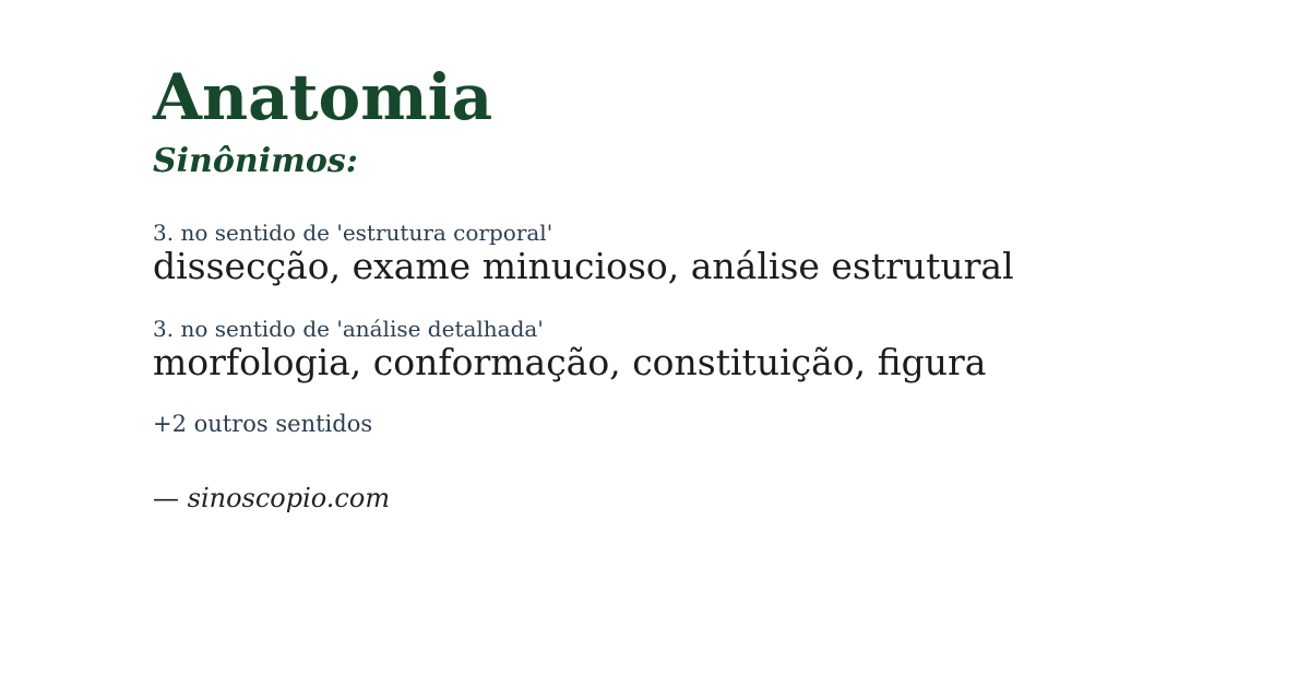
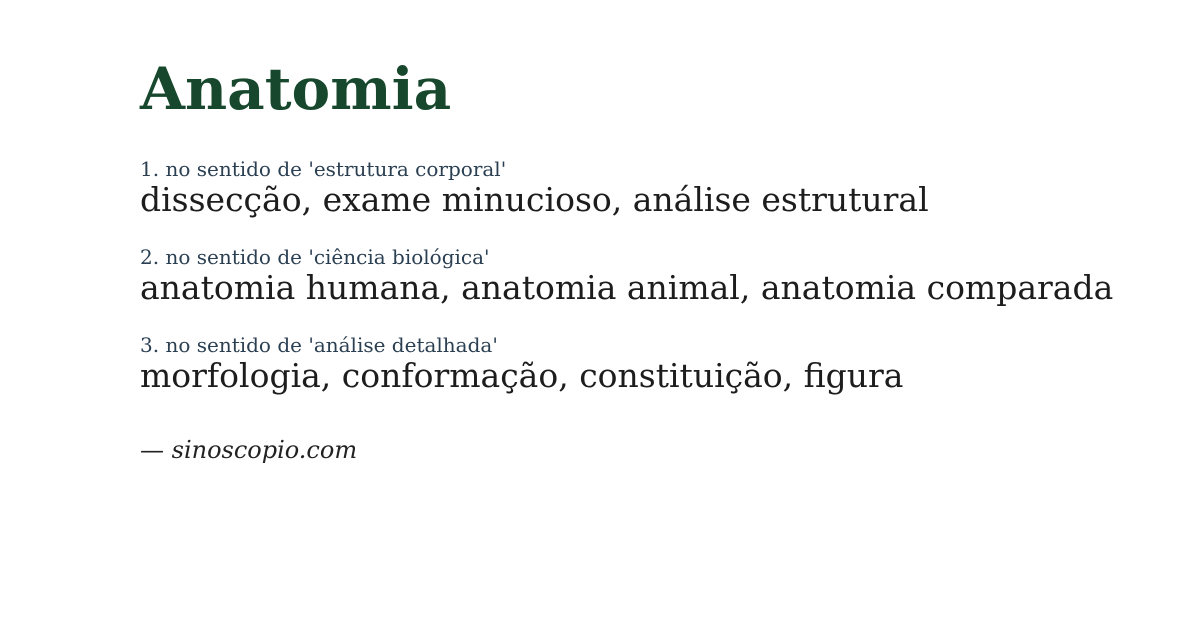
  Anatomia
- Sinônimos:
- 3. no sentido de 'estrutura corporal'
+ 1. no sentido de 'estrutura corporal'
  dissecção, exame minucioso, análise estrutural
+ 2. no sentido de 'ciência biológica'
+ anatomia humana, anatomia animal, anatomia comparada
  3. no sentido de 'análise detalhada'
  morfologia, conformação, constituição, figura
- +2 outros sentidos
  — sinoscopio.com
